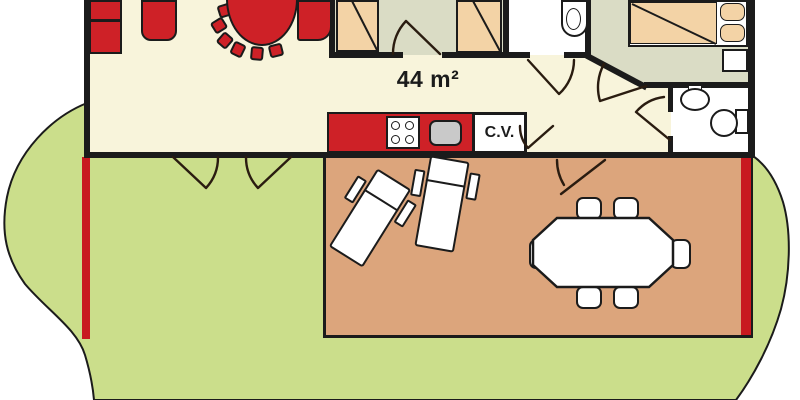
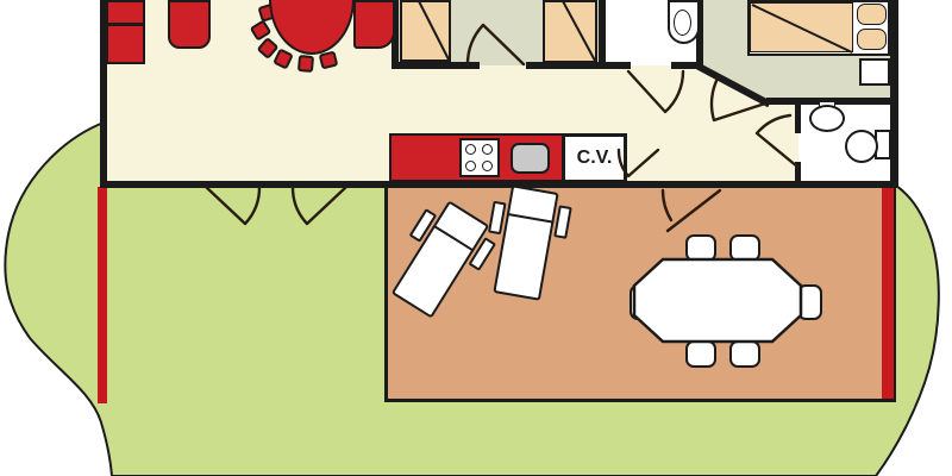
  C.V.
- 44 m²
